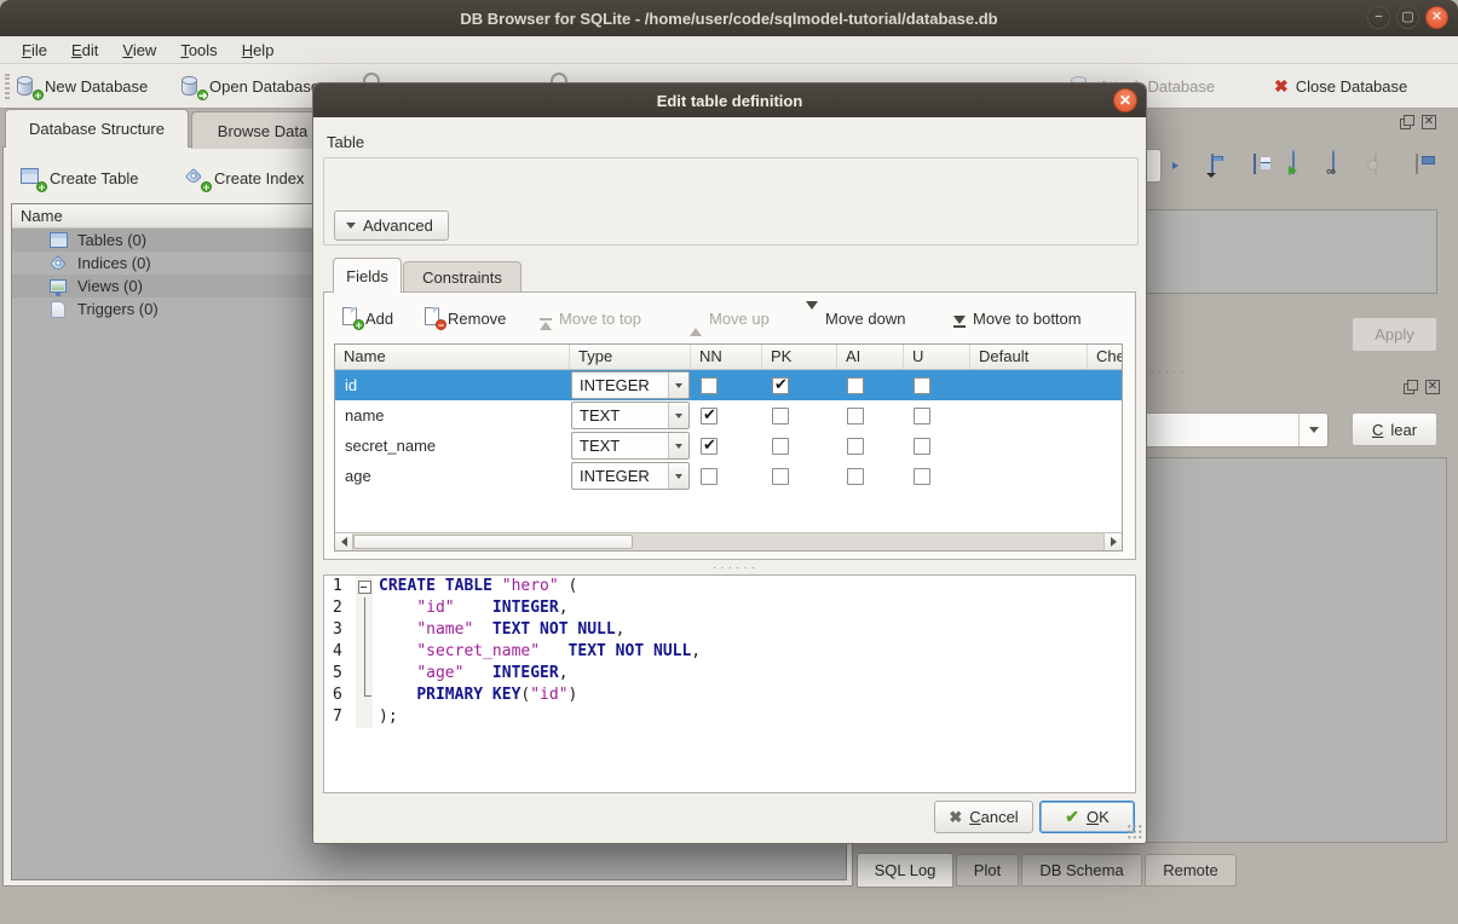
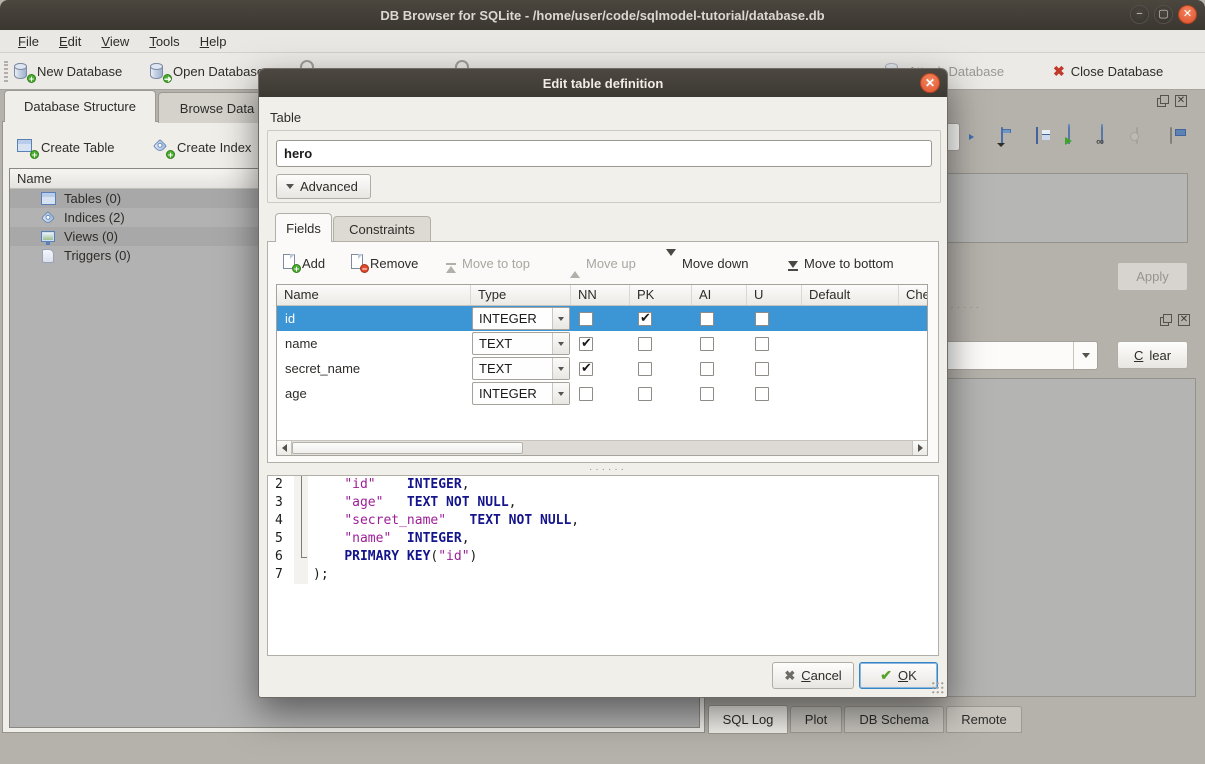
  DB Browser for SQLite - /home/user/code/sqlmodel-tutorial/database.db
  −
  ▢
  ✕
  File
  Edit
  View
  Tools
  Help
  +
  New Database
  ➜
  Open Databas
  ✖
  Close Database
  Database Structure
  Browse Data
  +
  Create Table
  +
  Create Index
  Name
  Tables (0)
- Indices (0)
+ Indices (2)
  Views (0)
  Triggers (0)
  ✕
  Apply
  ·····
  ✕
  C
  lear
  SQL Log
  Plot
  DB Schema
  Remote
  Edit table definition
  ✕
  Table
+ hero
  Advanced
  Fields
  Constraints
  +
  Add
  −
  Remove
  Move to top
  Move up
  Move down
  Move to bottom
  Name
  Type
  NN
  PK
  AI
  U
  Default
  id
  INTEGER
  name
  TEXT
  secret_name
  TEXT
  age
  INTEGER
  ······
- 1
- CREATE TABLE "hero" (
  2
  "id" INTEGER,
  3
- "name" TEXT NOT NULL,
+ "age" TEXT NOT NULL,
  4
  "secret_name" TEXT NOT NULL,
  5
- "age" INTEGER,
+ "name" INTEGER,
  6
  PRIMARY KEY("id")
  7
  );
  ✖
  Cancel
  ✔
  OK
